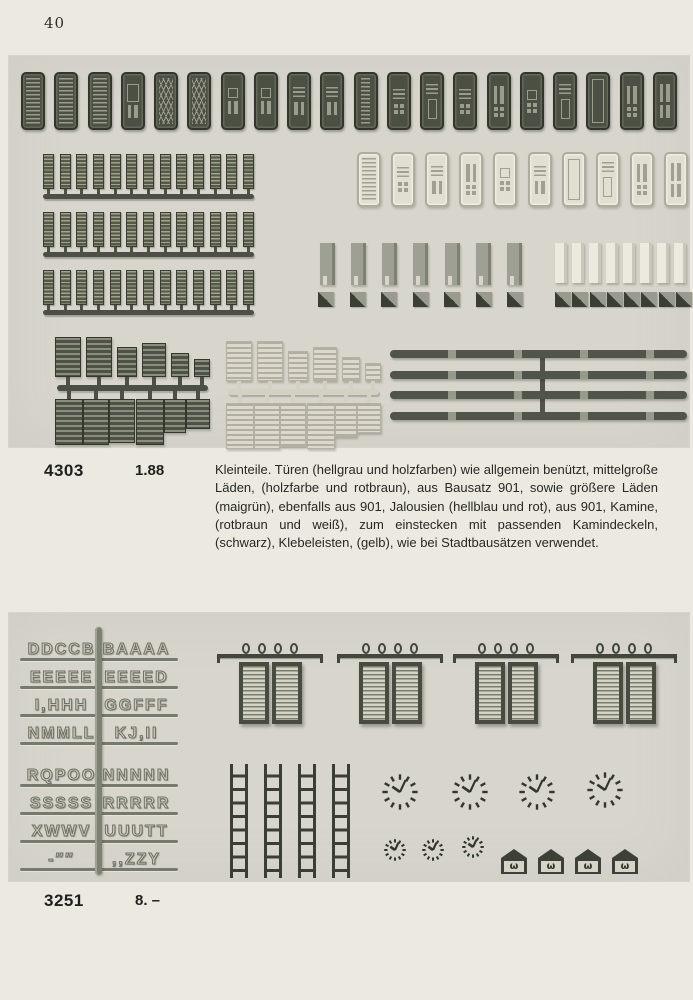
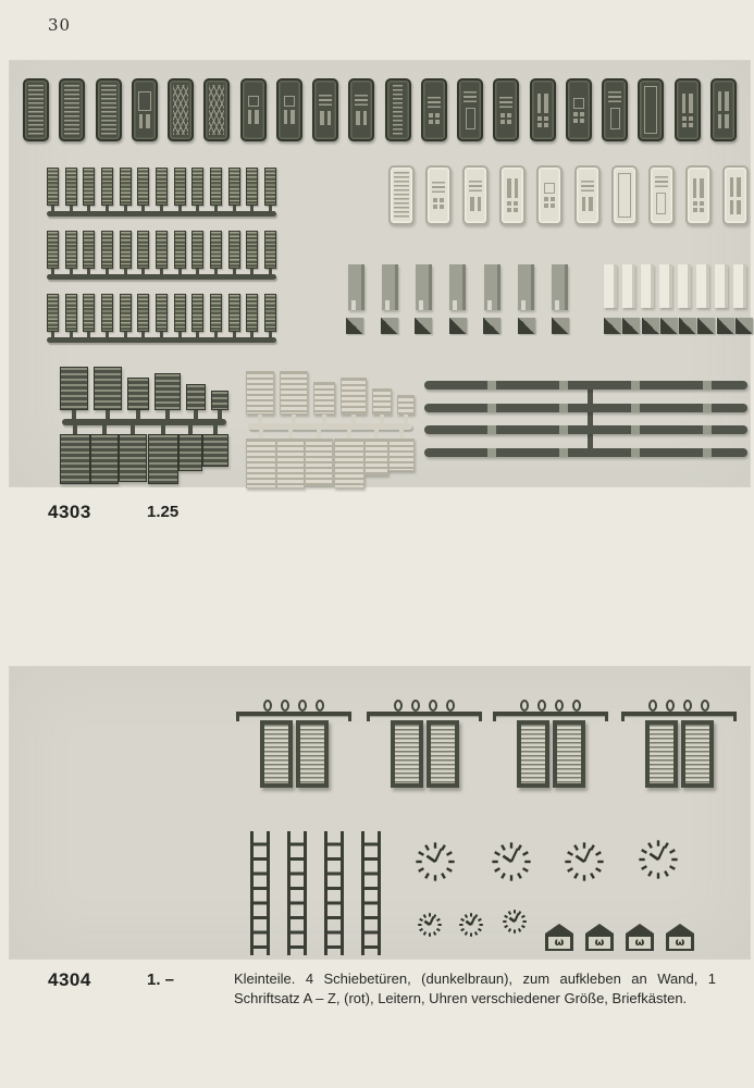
- 40
+ 30
  4303
- 1.88
+ 1.25
- Kleinteile. Türen (hellgrau und holzfarben) wie allgemein benützt, mittelgroße Läden, (holzfarbe und rotbraun), aus Bausatz 901, sowie größere Läden (maigrün), ebenfalls aus 901, Jalousien (hellblau und rot), aus 901, Kamine, (rotbraun und weiß), zum einstecken mit passenden Kamindeckeln, (schwarz), Klebeleisten, (gelb), wie bei Stadtbausätzen verwendet.
- DDCCB
- BAAAA
- EEEEE
- EEEED
- I,HHH
- GGFFF
- NMMLL
- KJ,II
- RQPOO
- NNNNN
- SSSSS
- RRRRR
- XWWV
- UUUTT
- -″″
- ,,ZZY
  ω
  ω
  ω
  ω
- 3251
+ 4304
- 8. –
+ 1. –
+ Kleinteile. 4 Schiebetüren, (dunkelbraun), zum aufkleben an Wand, 1 Schriftsatz A – Z, (rot), Leitern, Uhren verschiedener Größe, Briefkästen.
